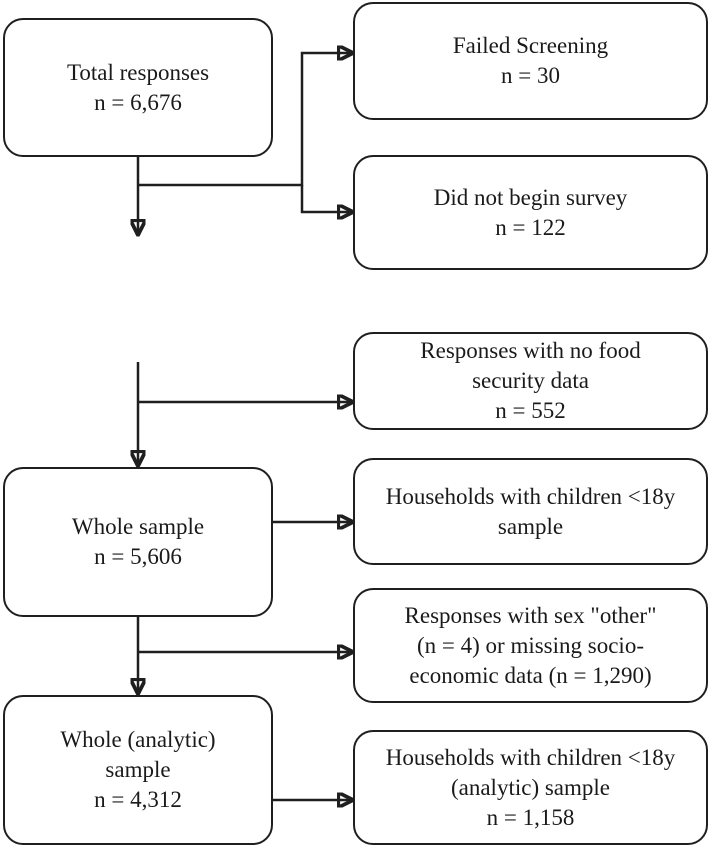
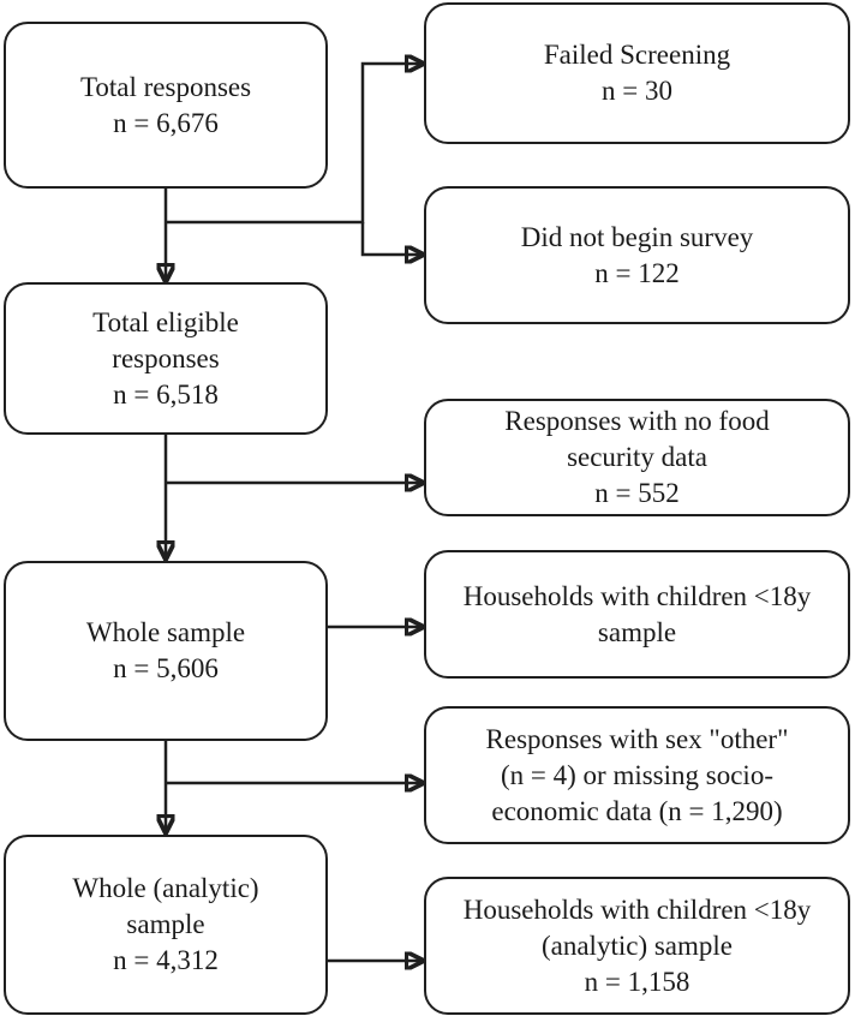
  Total responses
  n = 6,676
+ Total eligible
+ responses
+ n = 6,518
  Whole sample
  n = 5,606
  Whole (analytic)
  sample
  n = 4,312
  Failed Screening
  n = 30
  Did not begin survey
  n = 122
  Responses with no food
  security data
  n = 552
  Households with children <18y
  sample
  Responses with sex "other"
  (n = 4) or missing socio-
  economic data (n = 1,290)
  Households with children <18y
  (analytic) sample
  n = 1,158
